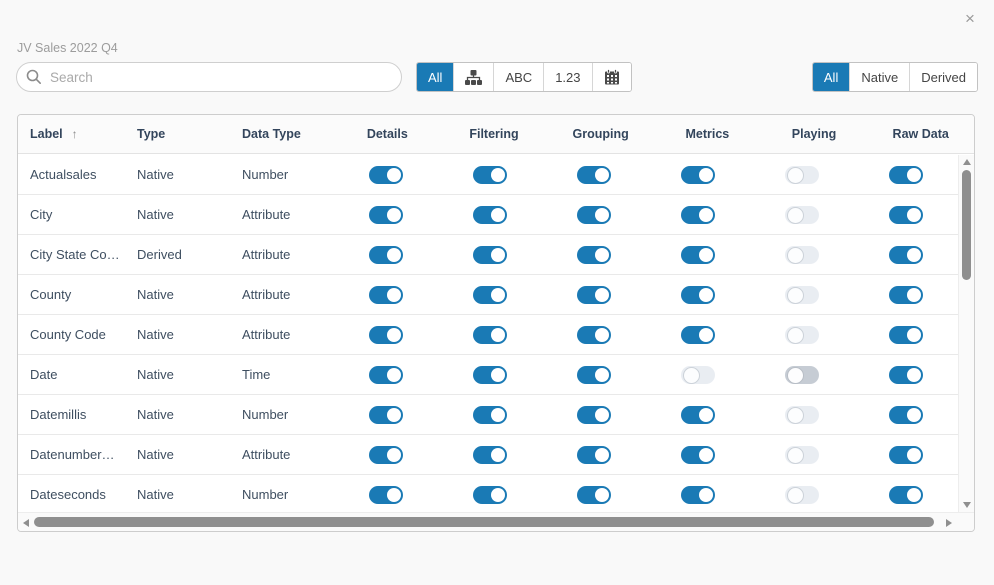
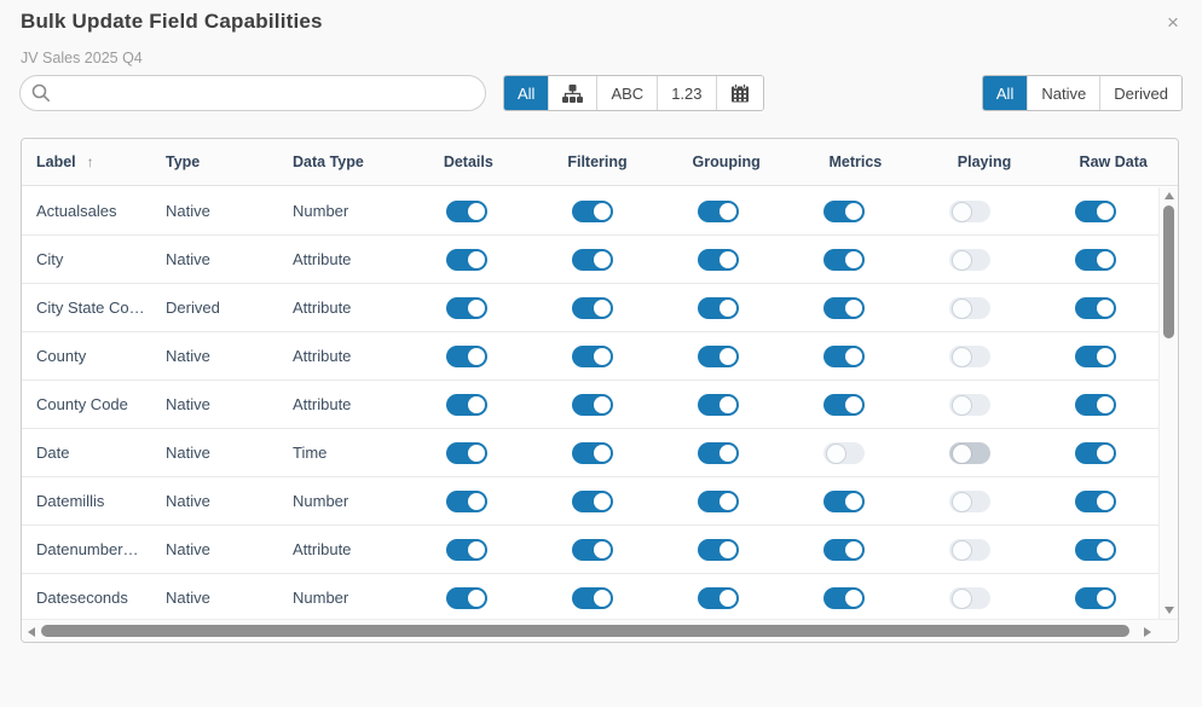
+ Bulk Update Field Capabilities
  ×
- JV Sales 2022 Q4
+ JV Sales 2025 Q4
- Search
  All
  ABC
  1.23
  All
  Native
  Derived
  Label ↑
  Type
  Data Type
  Details
  Filtering
  Grouping
  Metrics
  Playing
  Raw Data
  Actualsales
  Native
  Number
  City
  Native
  Attribute
  City State Co…
  Derived
  Attribute
  County
  Native
  Attribute
  County Code
  Native
  Attribute
  Date
  Native
  Time
  Datemillis
  Native
  Number
  Datenumber…
  Native
  Attribute
  Dateseconds
  Native
  Number
